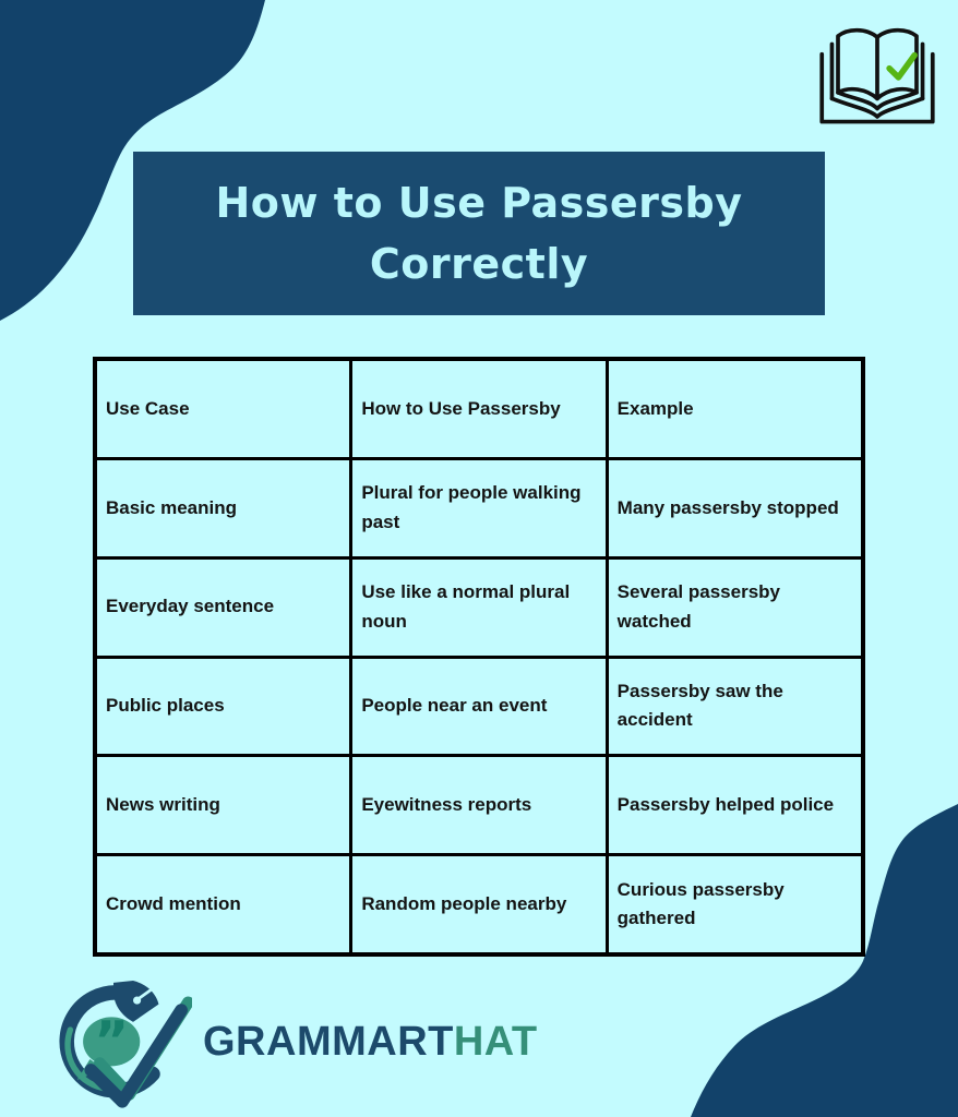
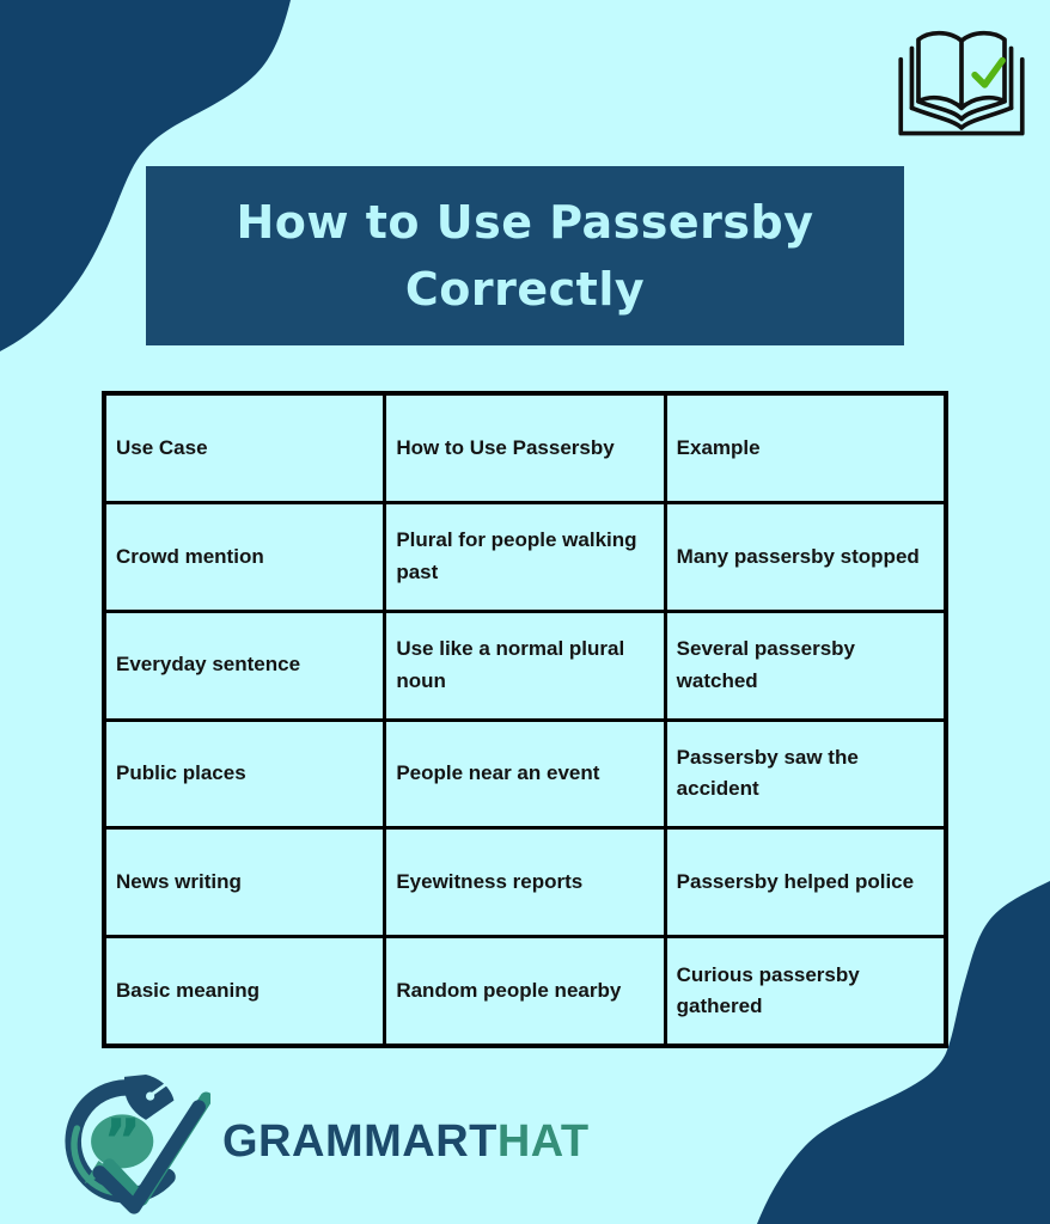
  How to Use Passersby
  Correctly
  Use Case
  How to Use Passersby
  Example
- Basic meaning
+ Crowd mention
  Plural for people walking
  past
  Many passersby stopped
  Everyday sentence
  Use like a normal plural
  noun
  Several passersby watched
  Public places
  People near an event
  Passersby saw the accident
  News writing
  Eyewitness reports
  Passersby helped police
- Crowd mention
+ Basic meaning
  Random people nearby
  Curious passersby
  gathered
  ”
  GRAMMARTHAT
